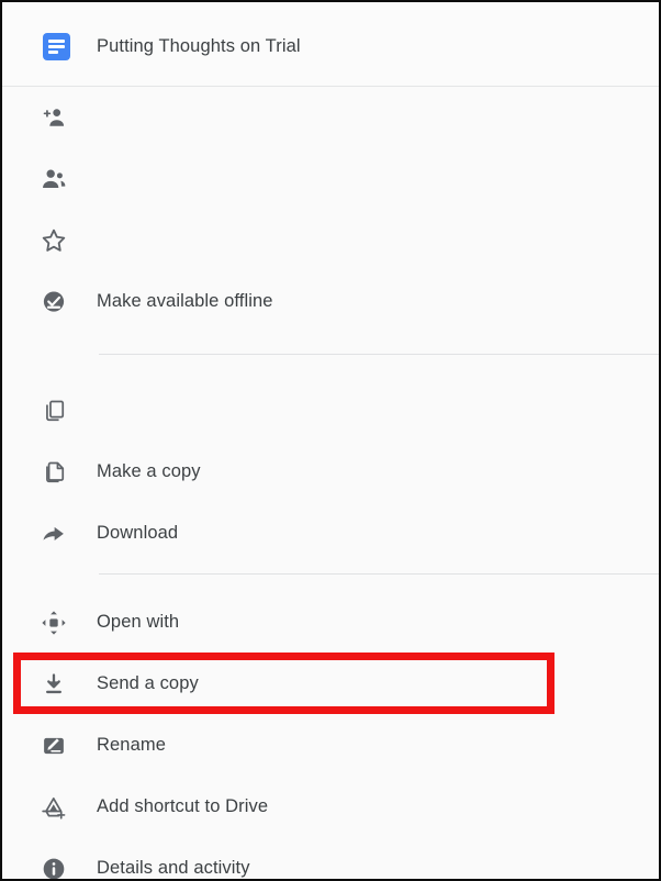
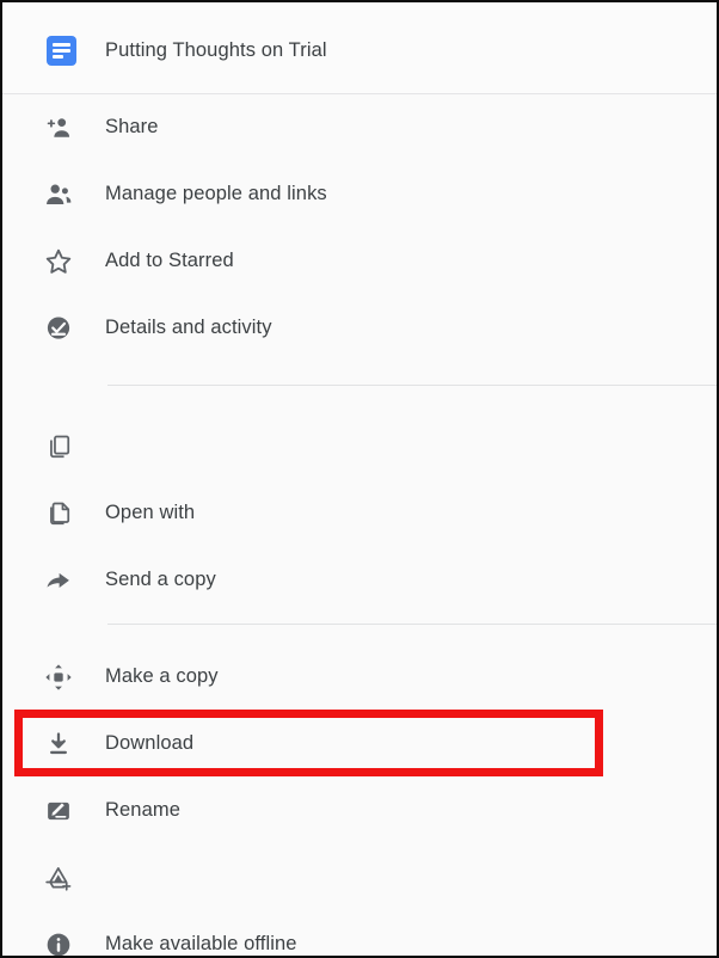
  Putting Thoughts on Trial
+ Share
+ Manage people and links
+ Add to Starred
- Make available offline
+ Details and activity
- Make a copy
+ Open with
- Download
+ Send a copy
- Open with
+ Make a copy
- Send a copy
+ Download
  Rename
- Add shortcut to Drive
- Details and activity
+ Make available offline
